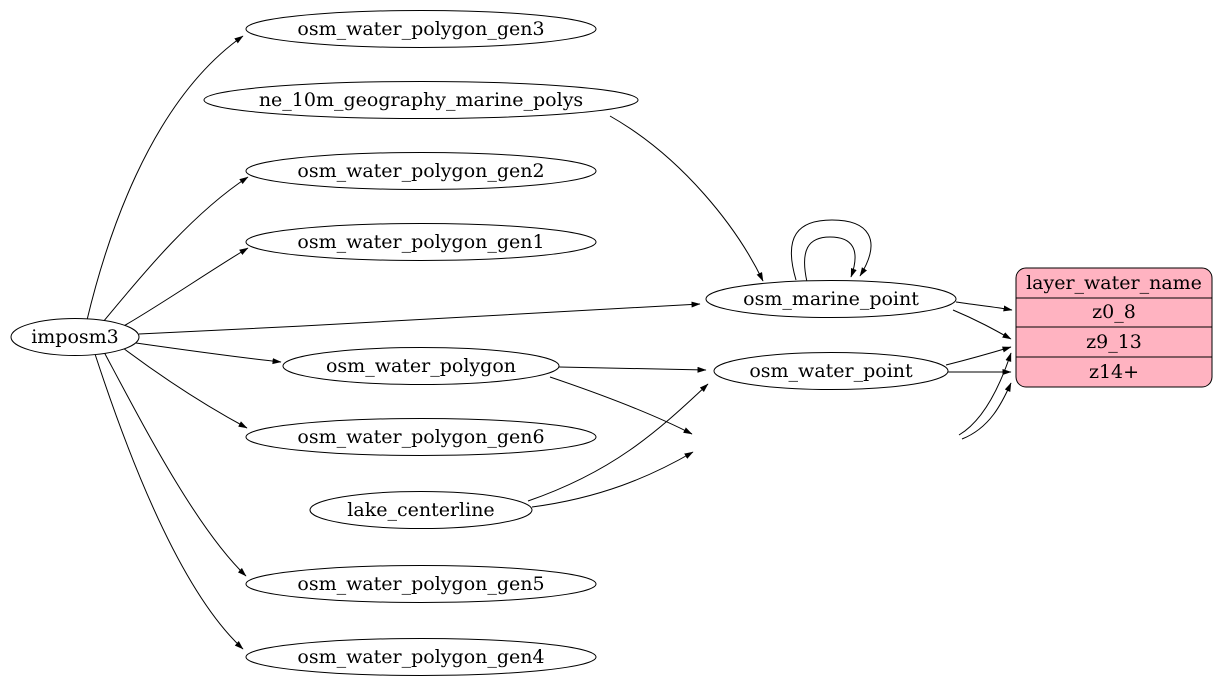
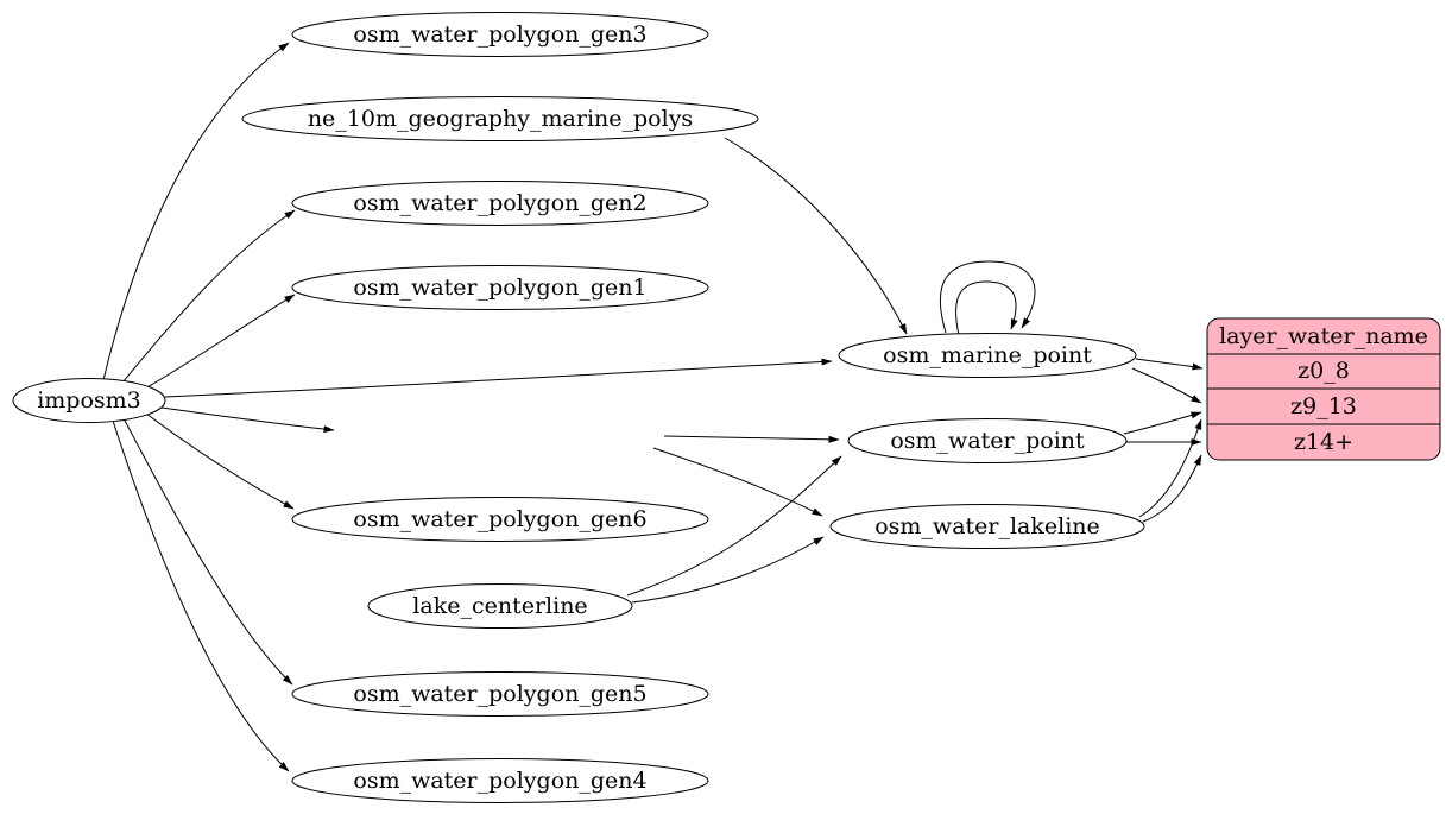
  imposm3
  osm_water_polygon_gen3
  ne_10m_geography_marine_polys
  osm_water_polygon_gen2
  osm_water_polygon_gen1
- osm_water_polygon
  osm_water_polygon_gen6
  lake_centerline
  osm_water_polygon_gen5
  osm_water_polygon_gen4
  osm_marine_point
  osm_water_point
+ osm_water_lakeline
  layer_water_name
  z0_8
  z9_13
  z14+
